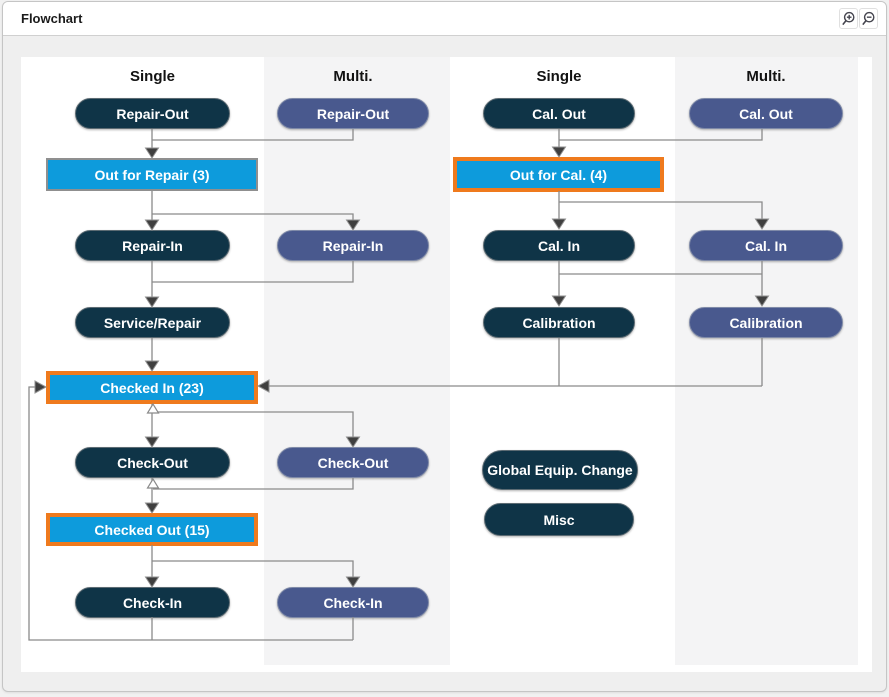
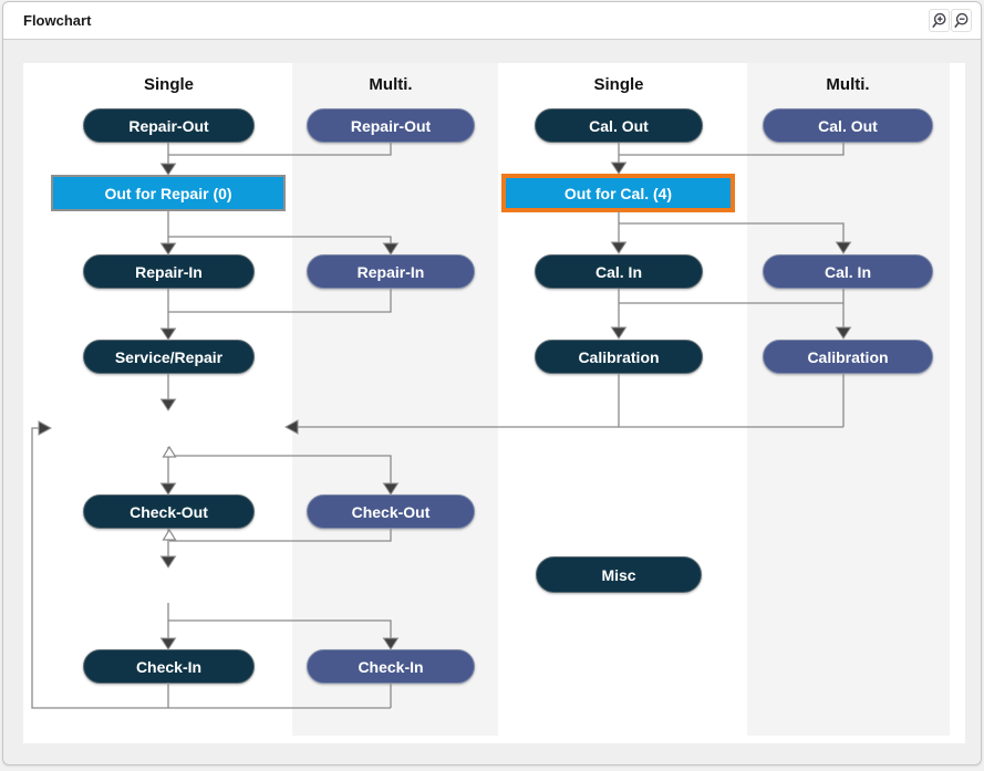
  Flowchart
  Single
  Multi.
  Single
  Multi.
  Repair-Out
  Repair-Out
- Out for Repair (3)
+ Out for Repair (0)
  Repair-In
  Repair-In
  Service/Repair
- Checked In (23)
  Check-Out
  Check-Out
- Checked Out (15)
  Check-In
  Check-In
  Cal. Out
  Cal. Out
  Out for Cal. (4)
  Cal. In
  Cal. In
  Calibration
  Calibration
- Global Equip. Change
  Misc
